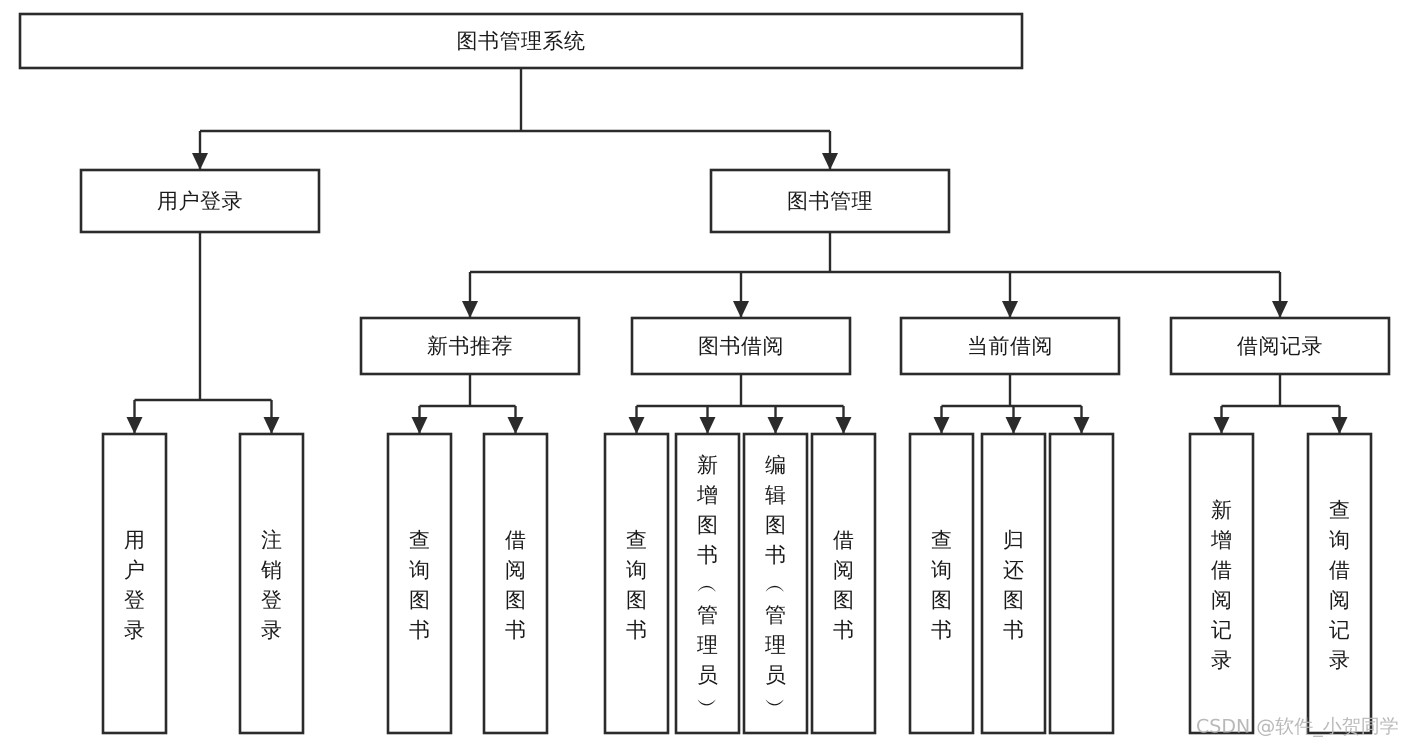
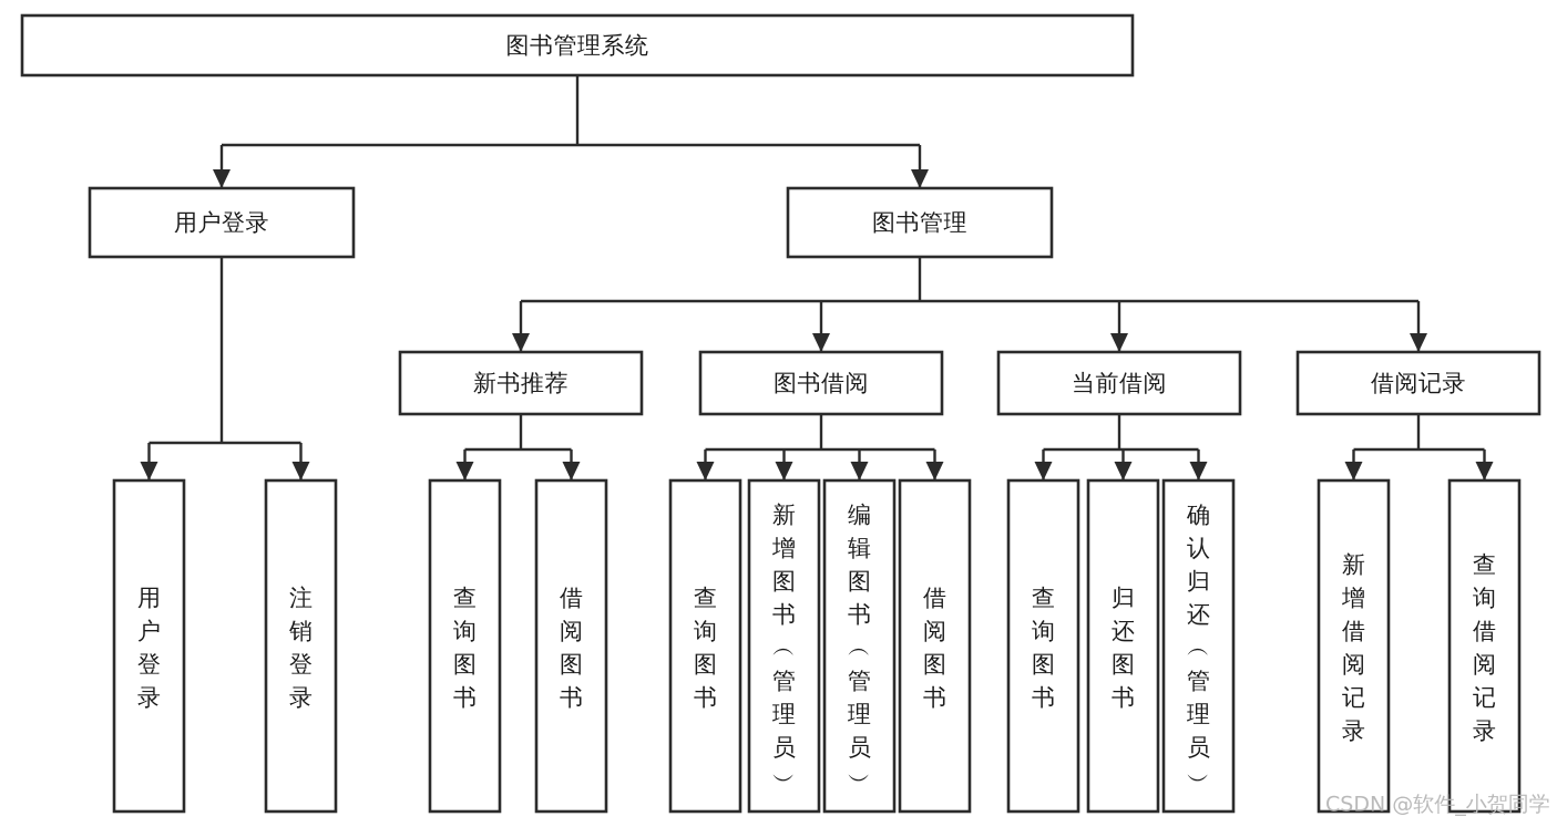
  图书管理系统
  用户登录
  图书管理
  新书推荐
  图书借阅
  当前借阅
  借阅记录
  用户登录
  注销登录
  查询图书
  借阅图书
  查询图书
  新增图书 ︵ 管理员 ︶
  编辑图书 ︵ 管理员 ︶
  借阅图书
  查询图书
  归还图书
+ 确认归还 ︵ 管理员 ︶
  新增借阅记录
  查询借阅记录
  CSDN @软件_小贺同学
